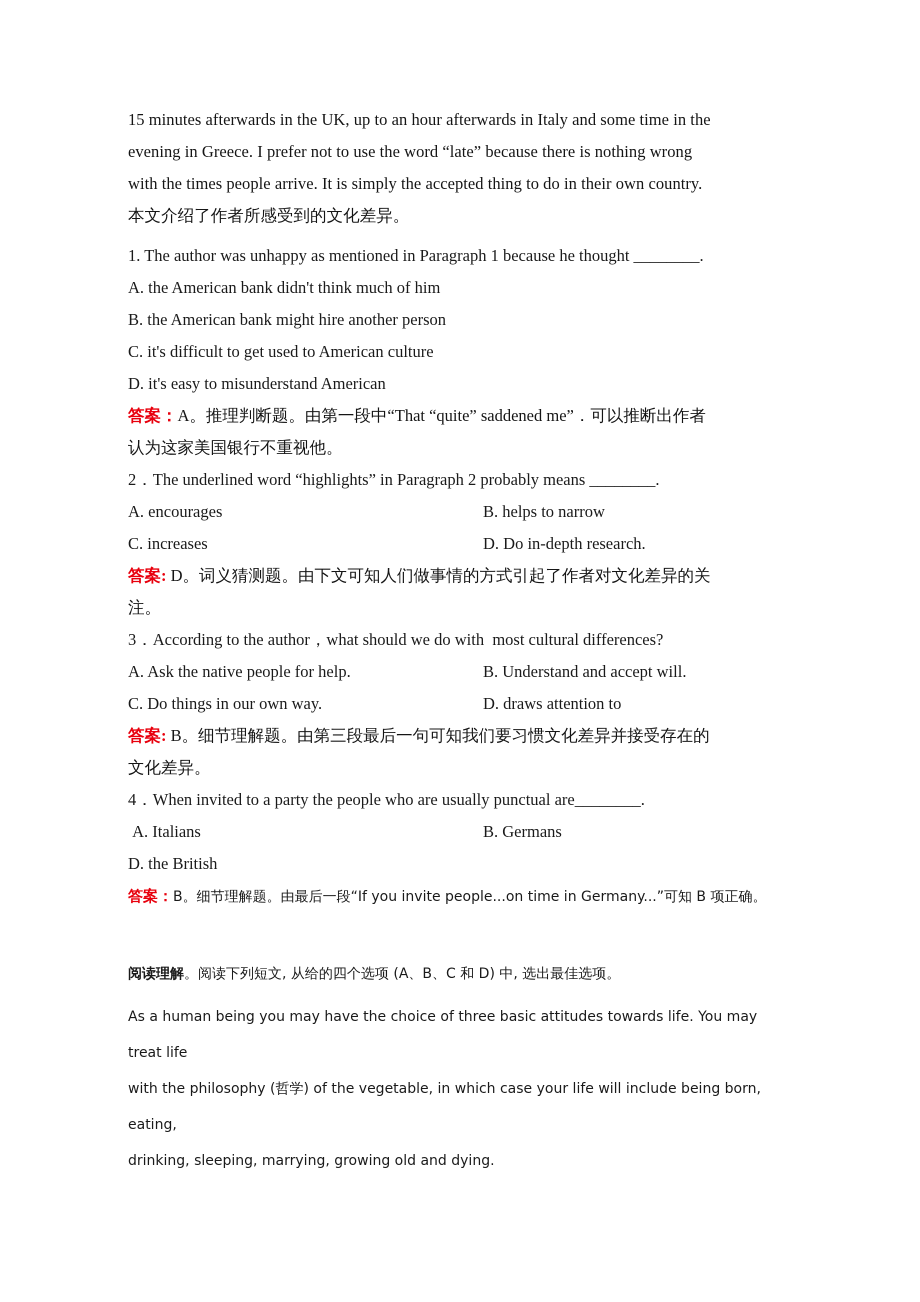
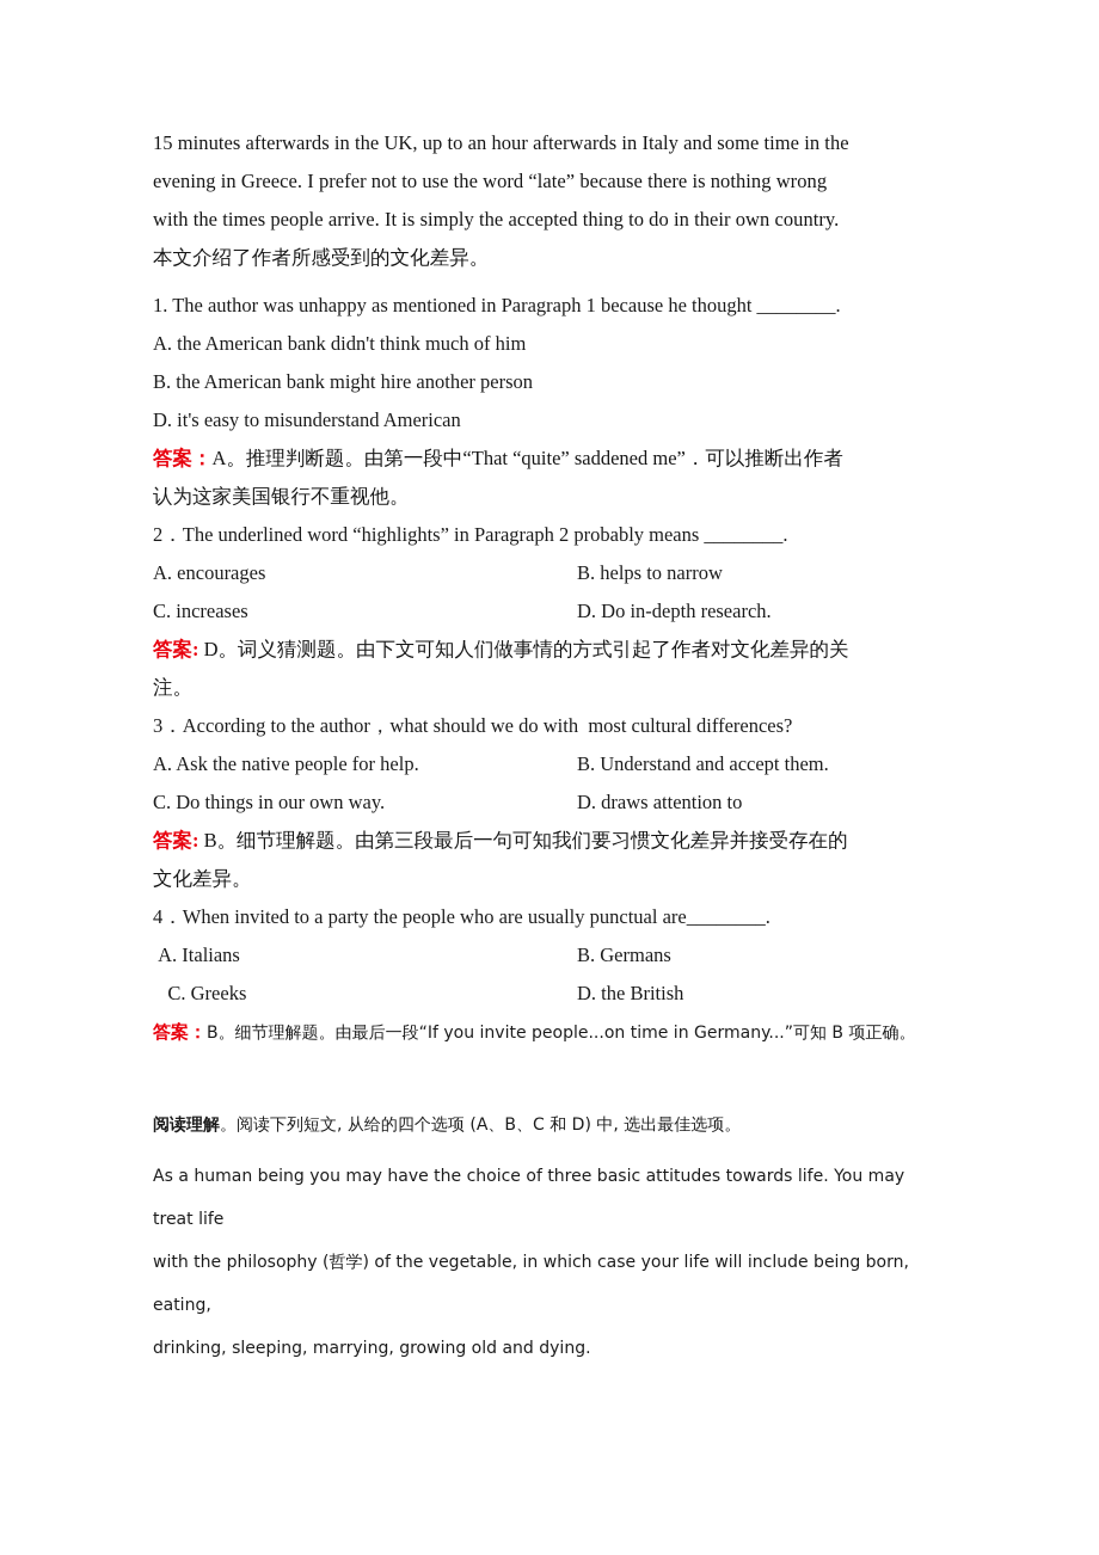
  15 minutes afterwards in the UK, up to an hour afterwards in Italy and some time in the
  evening in Greece. I prefer not to use the word “late” because there is nothing wrong
  with the times people arrive. It is simply the accepted thing to do in their own country.
  本文介绍了作者所感受到的文化差异。
  1. The author was unhappy as mentioned in Paragraph 1 because he thought ________.
  A. the American bank didn't think much of him
  B. the American bank might hire another person
- C. it's difficult to get used to American culture
  D. it's easy to misunderstand American
  答案：A。推理判断题。由第一段中“That “quite” saddened me”．可以推断出作者
  认为这家美国银行不重视他。
  2．The underlined word “highlights” in Paragraph 2 probably means ________.
  A. encourages
  B. helps to narrow
  C. increases
  D. Do in-depth research.
  答案: D。词义猜测题。由下文可知人们做事情的方式引起了作者对文化差异的关
  注。
  3．According to the author，what should we do with most cultural differences?
  A. Ask the native people for help.
- B. Understand and accept will.
+ B. Understand and accept them.
  C. Do things in our own way.
  D. draws attention to
  答案: B。细节理解题。由第三段最后一句可知我们要习惯文化差异并接受存在的
  文化差异。
  4．When invited to a party the people who are usually punctual are________.
  A. Italians
  B. Germans
+ C. Greeks
  D. the British
  答案：B。细节理解题。由最后一段“If you invite people...on time in Germany...”可知 B 项正确。
  阅读理解。阅读下列短文, 从给的四个选项 (A、B、C 和 D) 中, 选出最佳选项。
  As a human being you may have the choice of three basic attitudes towards life. You may treat life
  with the philosophy (哲学) of the vegetable, in which case your life will include being born, eating,
  drinking, sleeping, marrying, growing old and dying.
